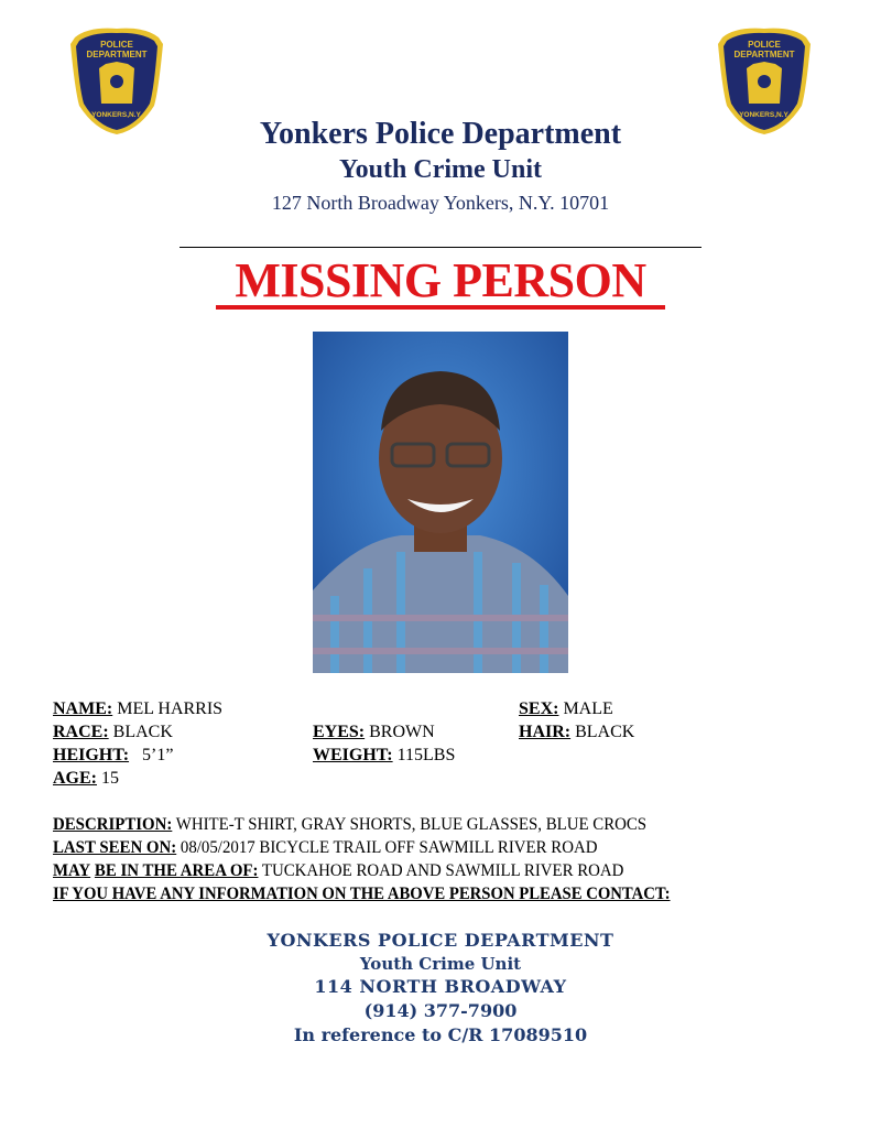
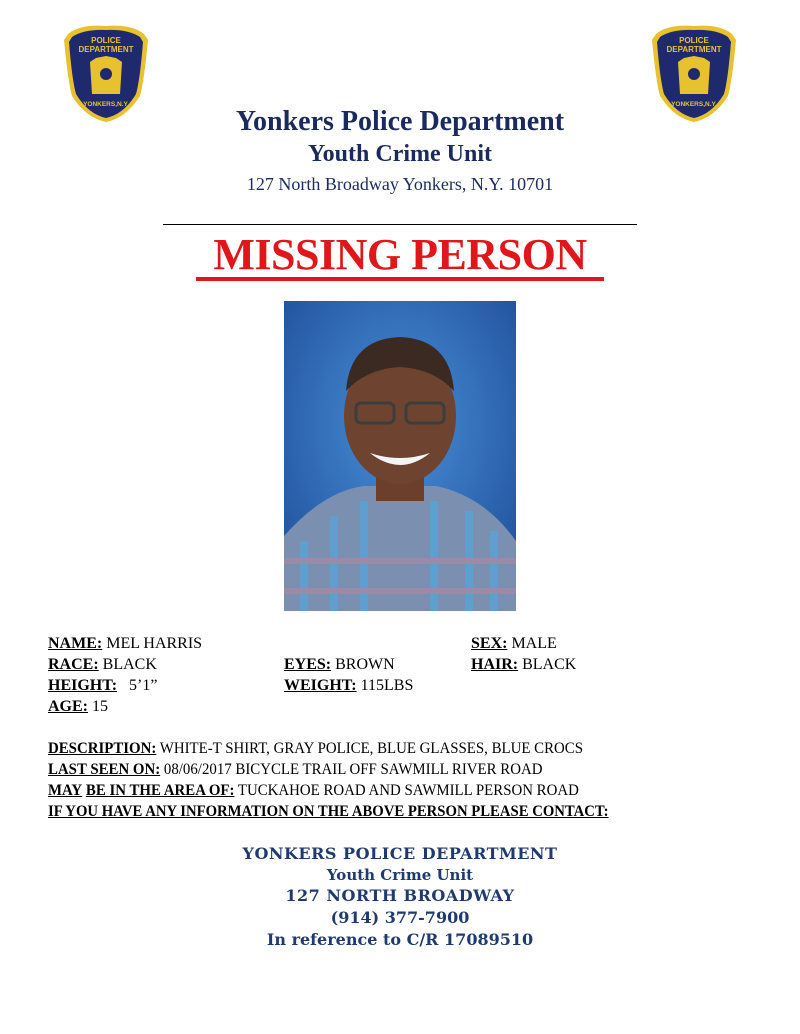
  POLICE
  DEPARTMENT
  POLICE
  DEPARTMENT
  Yonkers Police Department
  Youth Crime Unit
  127 North Broadway Yonkers, N.Y. 10701
  MISSING PERSON
  NAME: MEL HARRIS
  SEX: MALE
  RACE: BLACK
  EYES: BROWN
  HAIR: BLACK
  HEIGHT: 5’1”
  WEIGHT: 115LBS
  AGE: 15
- DESCRIPTION: WHITE-T SHIRT, GRAY SHORTS, BLUE GLASSES, BLUE CROCS
+ DESCRIPTION: WHITE-T SHIRT, GRAY POLICE, BLUE GLASSES, BLUE CROCS
- LAST SEEN ON: 08/05/2017 BICYCLE TRAIL OFF SAWMILL RIVER ROAD
+ LAST SEEN ON: 08/06/2017 BICYCLE TRAIL OFF SAWMILL RIVER ROAD
- MAY BE IN THE AREA OF: TUCKAHOE ROAD AND SAWMILL RIVER ROAD
+ MAY BE IN THE AREA OF: TUCKAHOE ROAD AND SAWMILL PERSON ROAD
  IF YOU HAVE ANY INFORMATION ON THE ABOVE PERSON PLEASE CONTACT:
  YONKERS POLICE DEPARTMENT
  Youth Crime Unit
- 114 NORTH BROADWAY
+ 127 NORTH BROADWAY
  (914) 377-7900
  In reference to C/R 17089510
